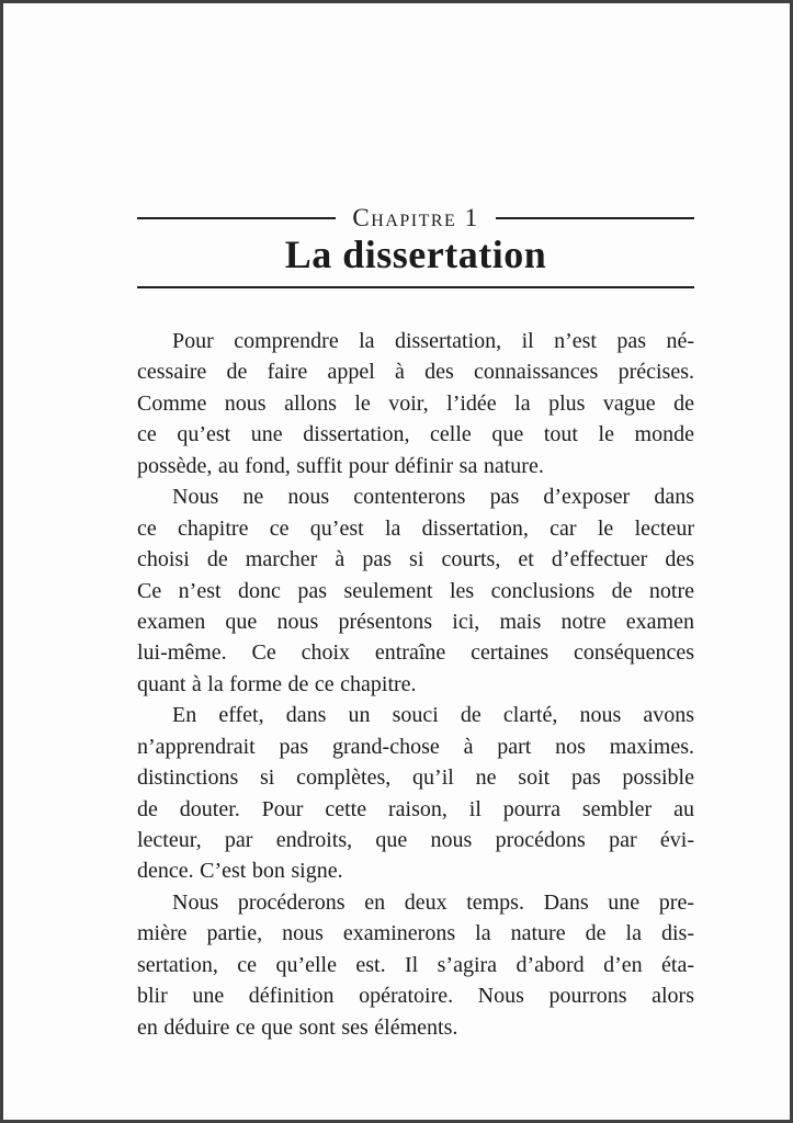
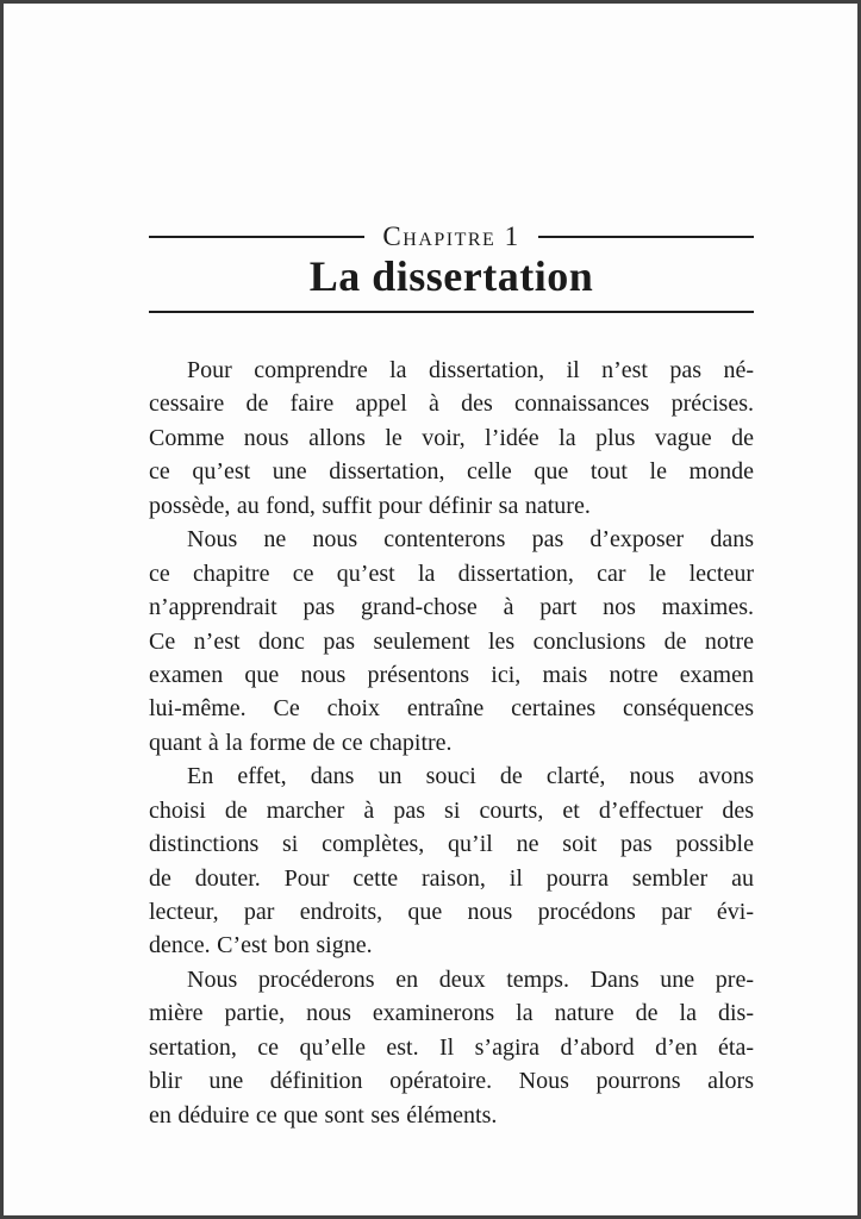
  Chapitre 1
  La dissertation
  Pour comprendre la dissertation, il n’est pas né-
  cessaire de faire appel à des connaissances précises.
  Comme nous allons le voir, l’idée la plus vague de
  ce qu’est une dissertation, celle que tout le monde
  possède, au fond, suffit pour définir sa nature.
  Nous ne nous contenterons pas d’exposer dans
  ce chapitre ce qu’est la dissertation, car le lecteur
- choisi de marcher à pas si courts, et d’effectuer des
+ n’apprendrait pas grand-chose à part nos maximes.
  Ce n’est donc pas seulement les conclusions de notre
  examen que nous présentons ici, mais notre examen
  lui-même. Ce choix entraîne certaines conséquences
  quant à la forme de ce chapitre.
  En effet, dans un souci de clarté, nous avons
- n’apprendrait pas grand-chose à part nos maximes.
+ choisi de marcher à pas si courts, et d’effectuer des
  distinctions si complètes, qu’il ne soit pas possible
  de douter. Pour cette raison, il pourra sembler au
  lecteur, par endroits, que nous procédons par évi-
  dence. C’est bon signe.
  Nous procéderons en deux temps. Dans une pre-
  mière partie, nous examinerons la nature de la dis-
  sertation, ce qu’elle est. Il s’agira d’abord d’en éta-
  blir une définition opératoire. Nous pourrons alors
  en déduire ce que sont ses éléments.
